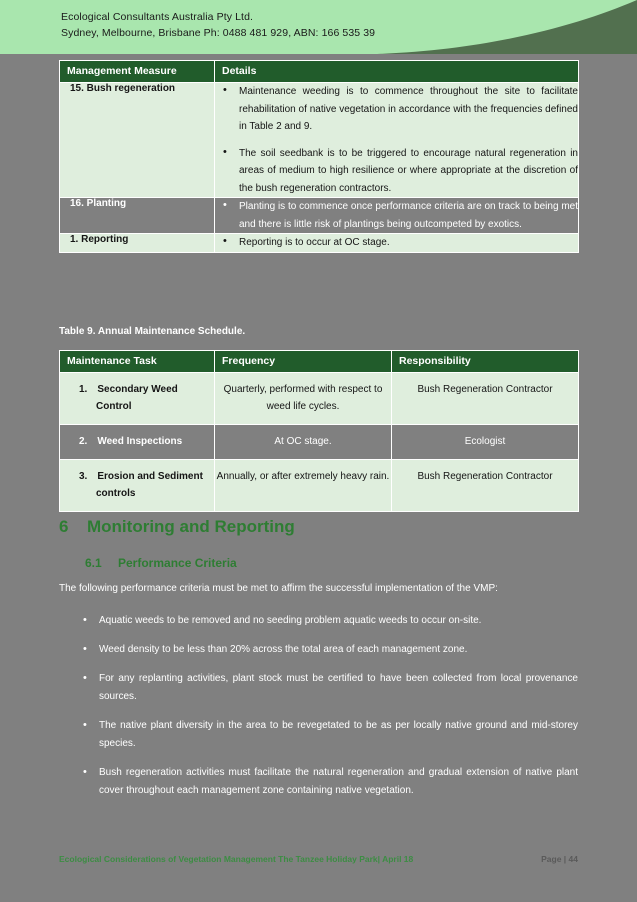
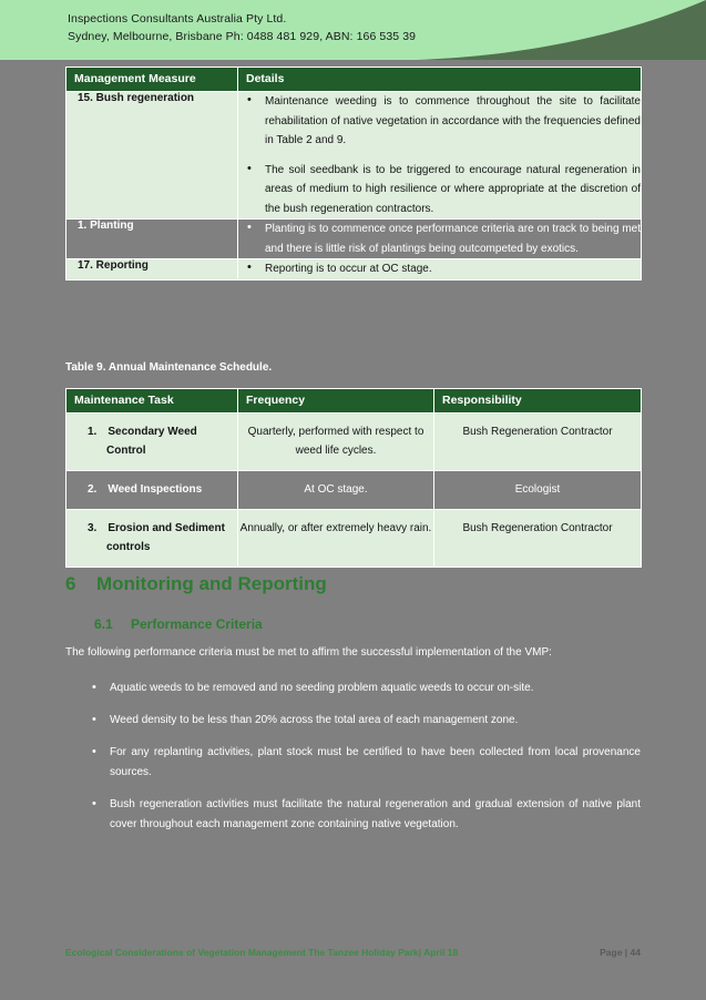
- Ecological Consultants Australia Pty Ltd.
+ Inspections Consultants Australia Pty Ltd.
  Sydney, Melbourne, Brisbane Ph: 0488 481 929, ABN: 166 535 39
  Management Measure	Details
  15. Bush regeneration	Maintenance weeding is to commence throughout the site to facilitate rehabilitation of native vegetation in accordance with the frequencies defined in Table 2 and 9. The soil seedbank is to be triggered to encourage natural regeneration in areas of medium to high resilience or where appropriate at the discretion of the bush regeneration contractors.
- 16. Planting	Planting is to commence once performance criteria are on track to being met and there is little risk of plantings being outcompeted by exotics.
+ 1. Planting	Planting is to commence once performance criteria are on track to being met and there is little risk of plantings being outcompeted by exotics.
- 1. Reporting	Reporting is to occur at OC stage.
+ 17. Reporting	Reporting is to occur at OC stage.
  Table 9. Annual Maintenance Schedule.
  Maintenance Task	Frequency	Responsibility
  1. Secondary Weed Control	Quarterly, performed with respect to weed life cycles.	Bush Regeneration Contractor
  2. Weed Inspections	At OC stage.	Ecologist
  3. Erosion and Sediment controls	Annually, or after extremely heavy rain.	Bush Regeneration Contractor
  6 Monitoring and Reporting
  6.1 Performance Criteria
  The following performance criteria must be met to affirm the successful implementation of the VMP:
  Aquatic weeds to be removed and no seeding problem aquatic weeds to occur on-site.
  Weed density to be less than 20% across the total area of each management zone.
  For any replanting activities, plant stock must be certified to have been collected from local provenance sources.
- The native plant diversity in the area to be revegetated to be as per locally native ground and mid-storey species.
  Bush regeneration activities must facilitate the natural regeneration and gradual extension of native plant cover throughout each management zone containing native vegetation.
  Ecological Considerations of Vegetation Management The Tanzee Holiday Park| April 18
  Page | 44
